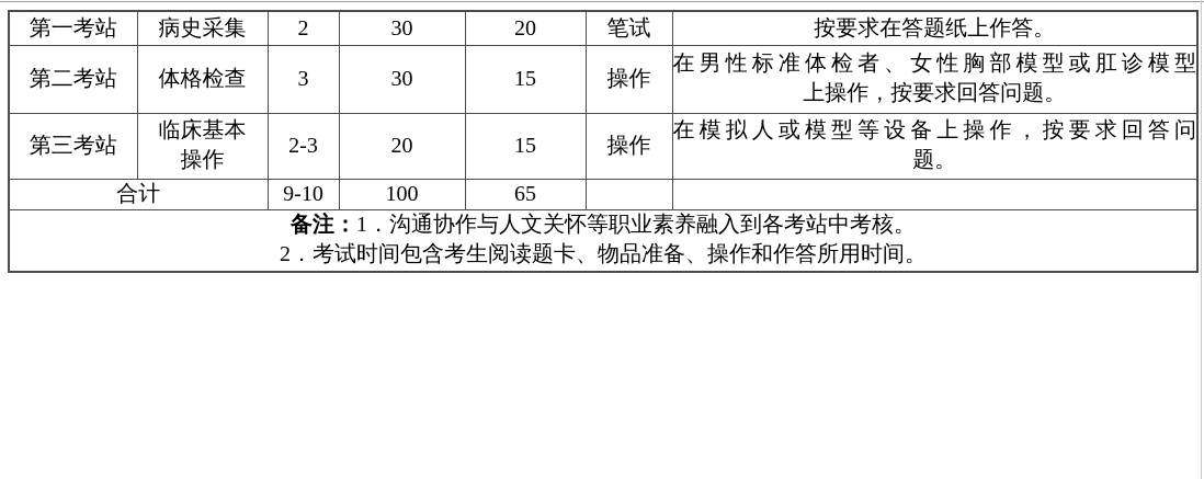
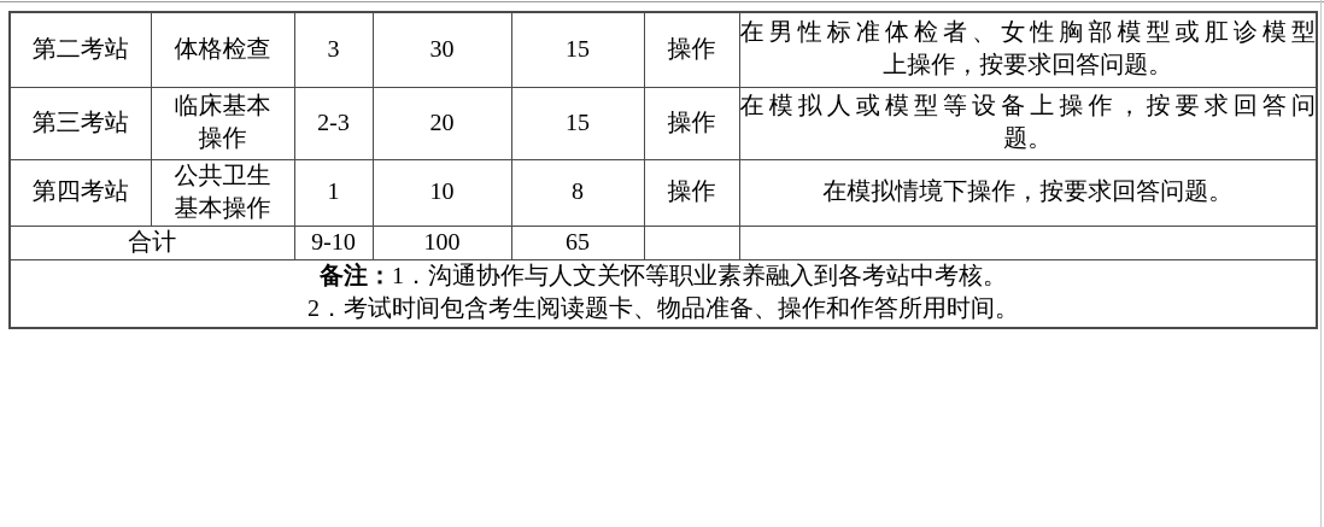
- 第一考站	病史采集	2	30	20	笔试	按要求在答题纸上作答。
  第二考站	体格检查	3	30	15	操作	在男性标准体检者、女性胸部模型或肛诊模型 上操作，按要求回答问题。
  第三考站	临床基本 操作	2-3	20	15	操作	在模拟人或模型等设备上操作，按要求回答问 题。
+ 第四考站	公共卫生 基本操作	1	10	8	操作	在模拟情境下操作，按要求回答问题。
  合计	9-10	100	65
  备注：1．沟通协作与人文关怀等职业素养融入到各考站中考核。 2．考试时间包含考生阅读题卡、物品准备、操作和作答所用时间。
